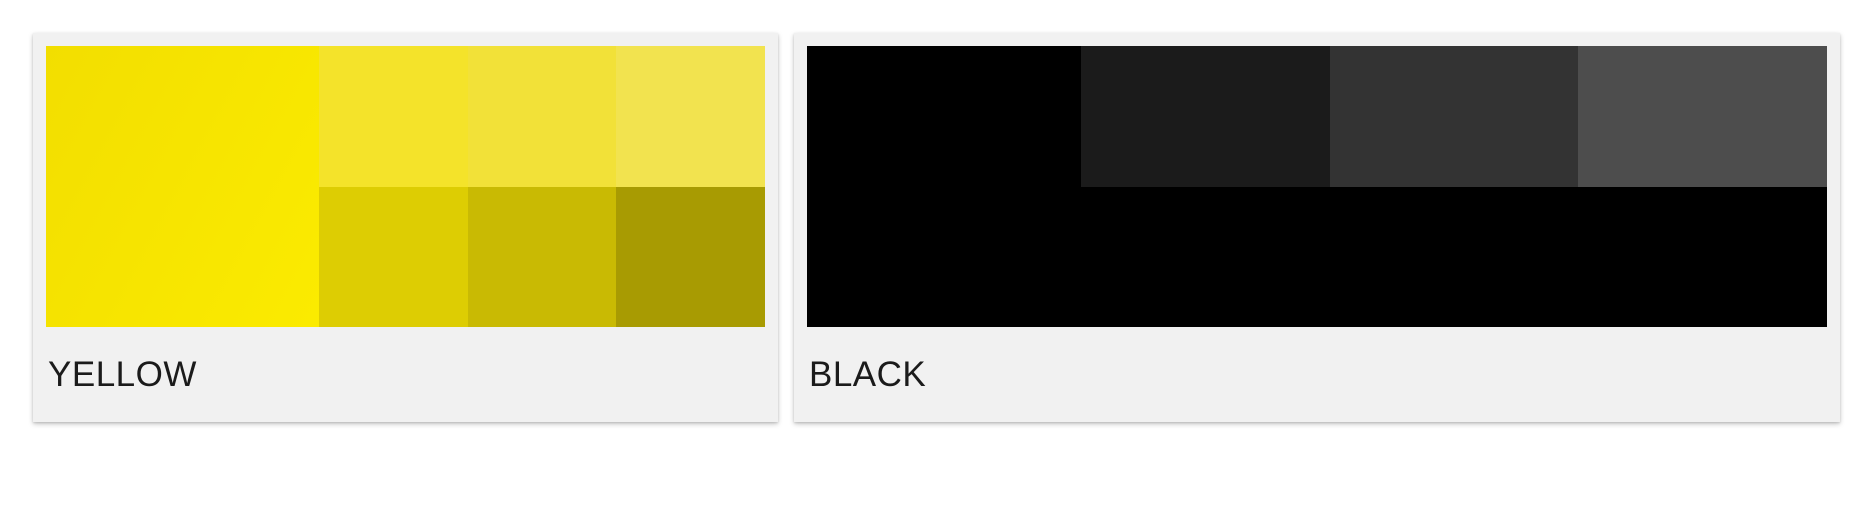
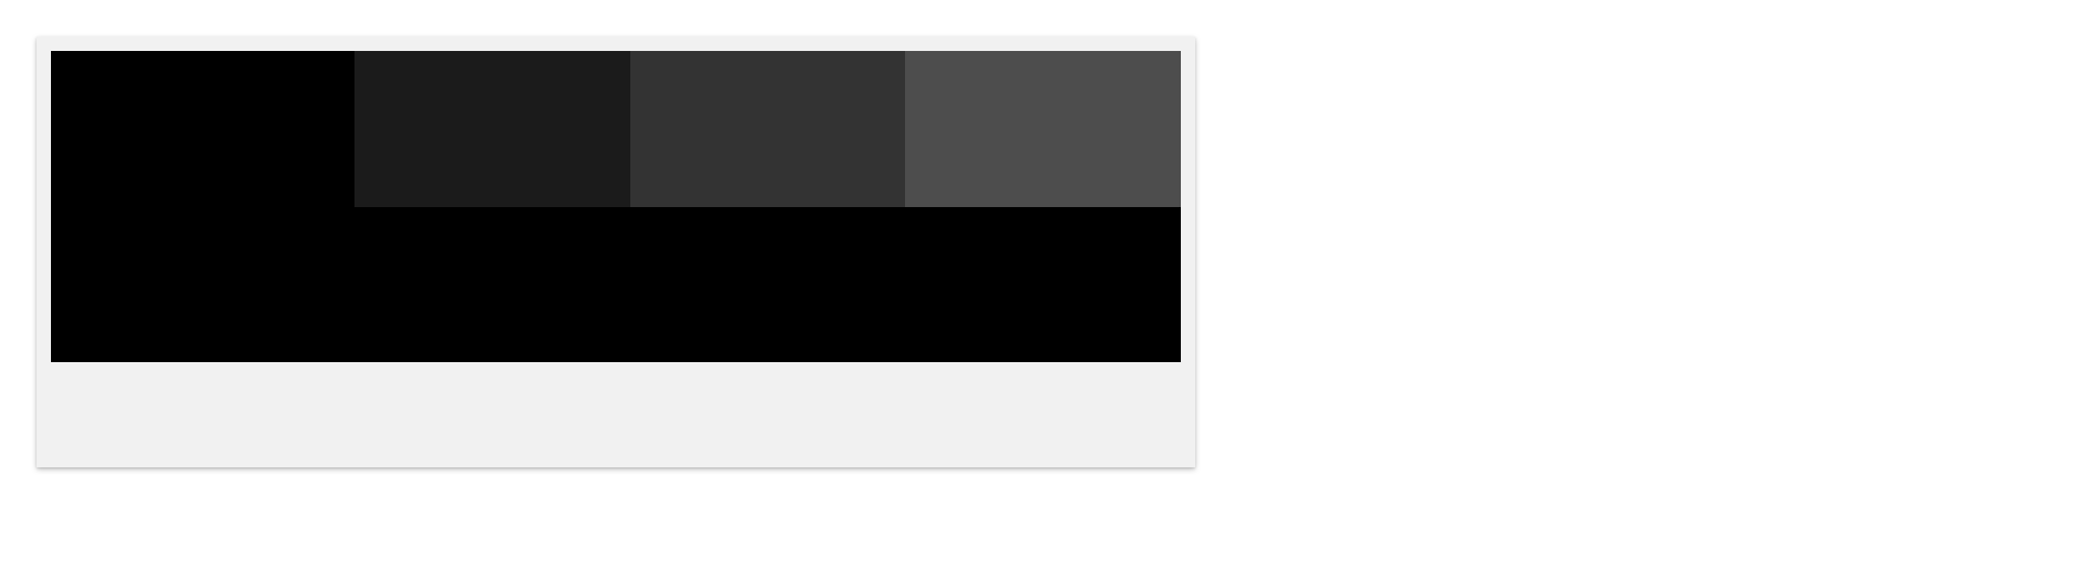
- YELLOW
- BLACK
